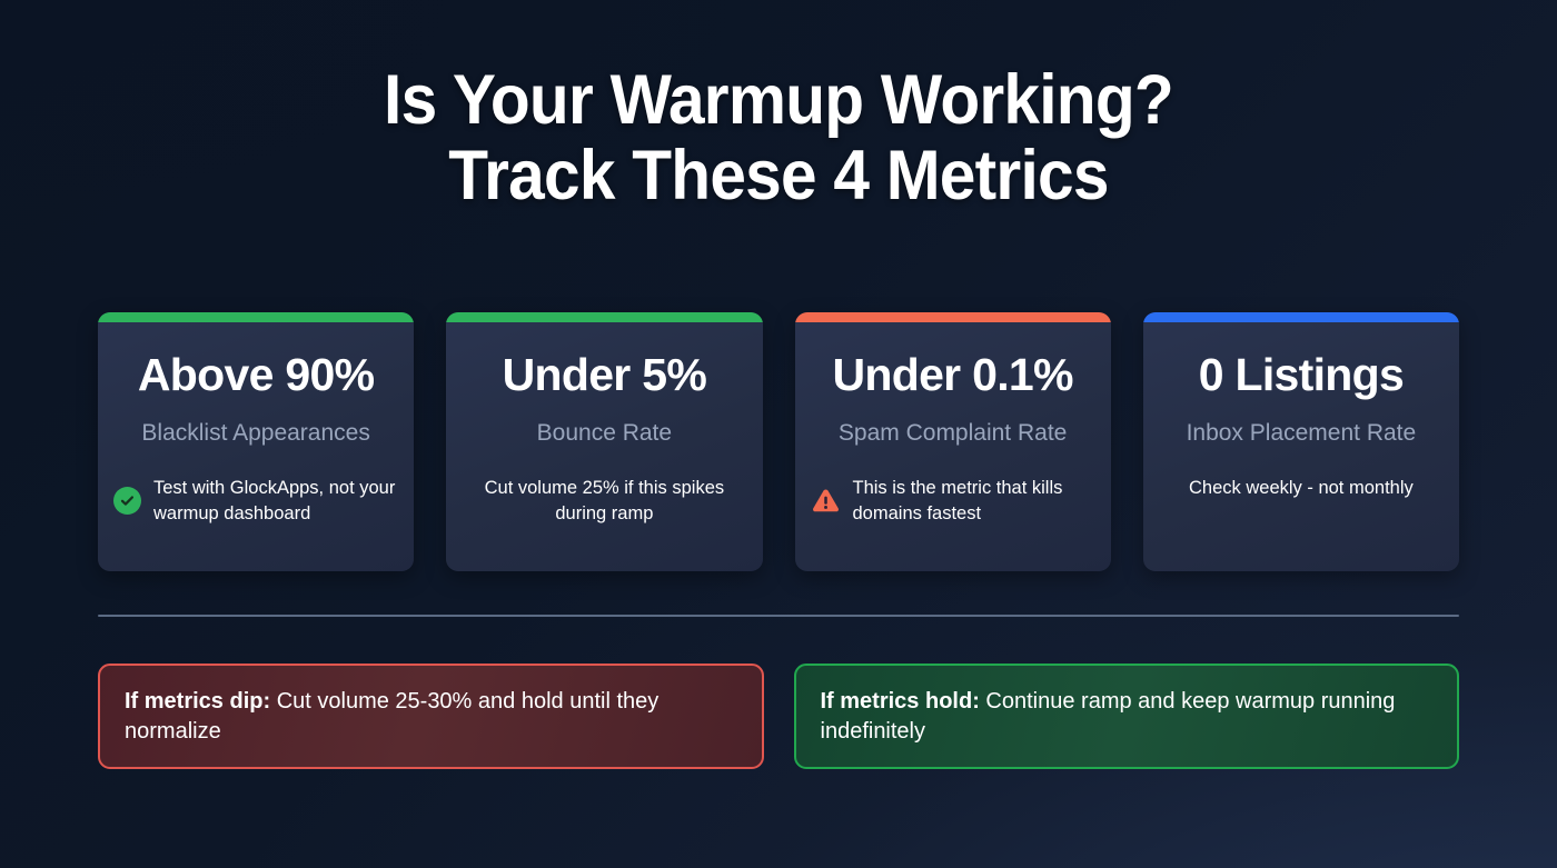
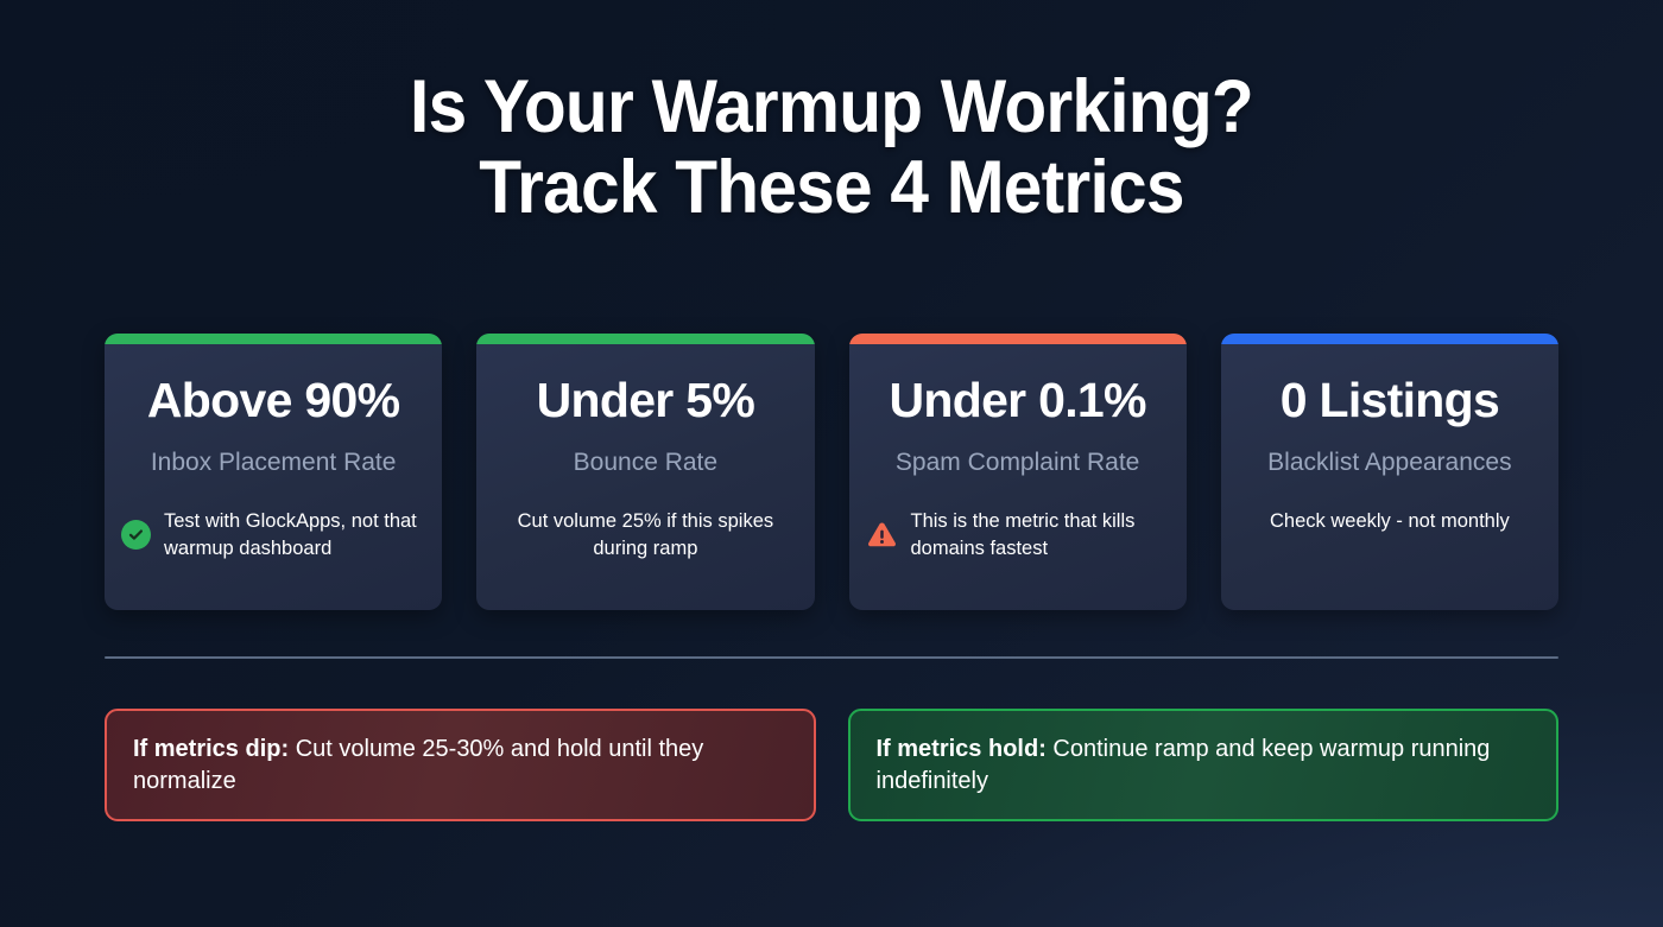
  Is Your Warmup Working?
  Track These 4 Metrics
  Above 90%
- Blacklist Appearances
+ Inbox Placement Rate
- Test with GlockApps, not your warmup dashboard
+ Test with GlockApps, not that warmup dashboard
  Under 5%
  Bounce Rate
  Cut volume 25% if this spikes during ramp
  Under 0.1%
  Spam Complaint Rate
  This is the metric that kills domains fastest
  0 Listings
- Inbox Placement Rate
+ Blacklist Appearances
  Check weekly - not monthly
  If metrics dip: Cut volume 25-30% and hold until they normalize
  If metrics hold: Continue ramp and keep warmup running indefinitely
